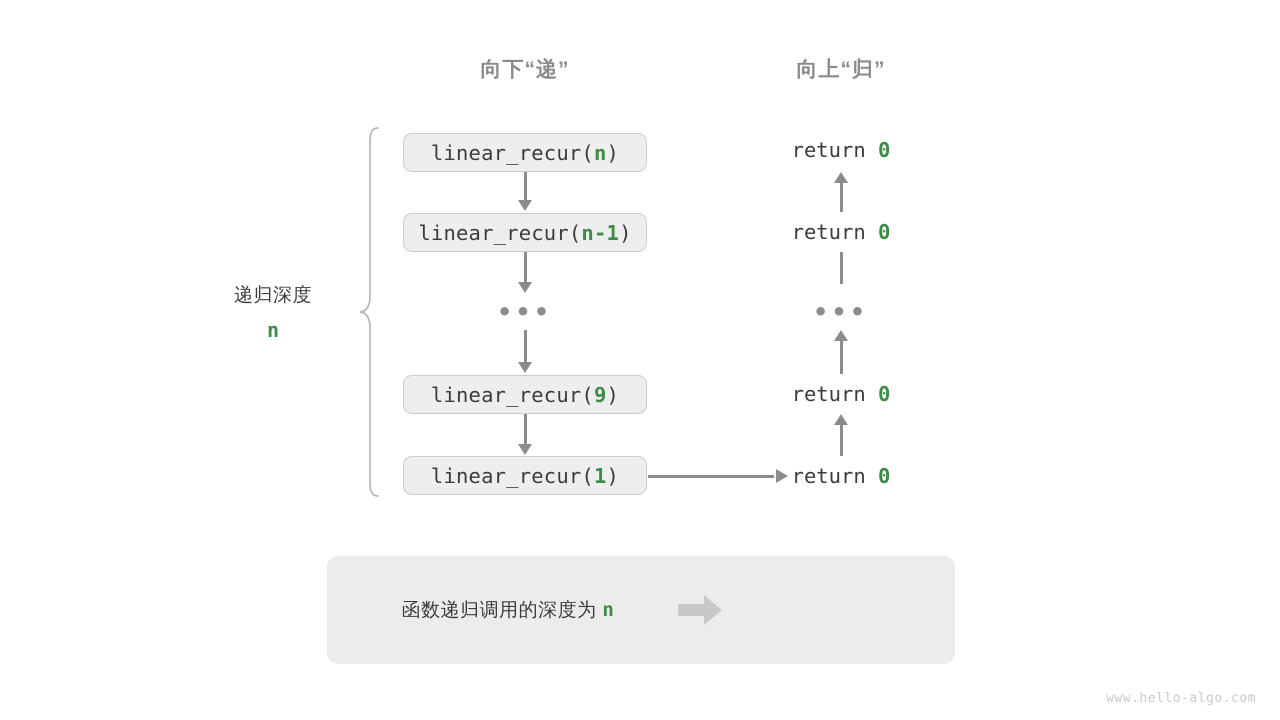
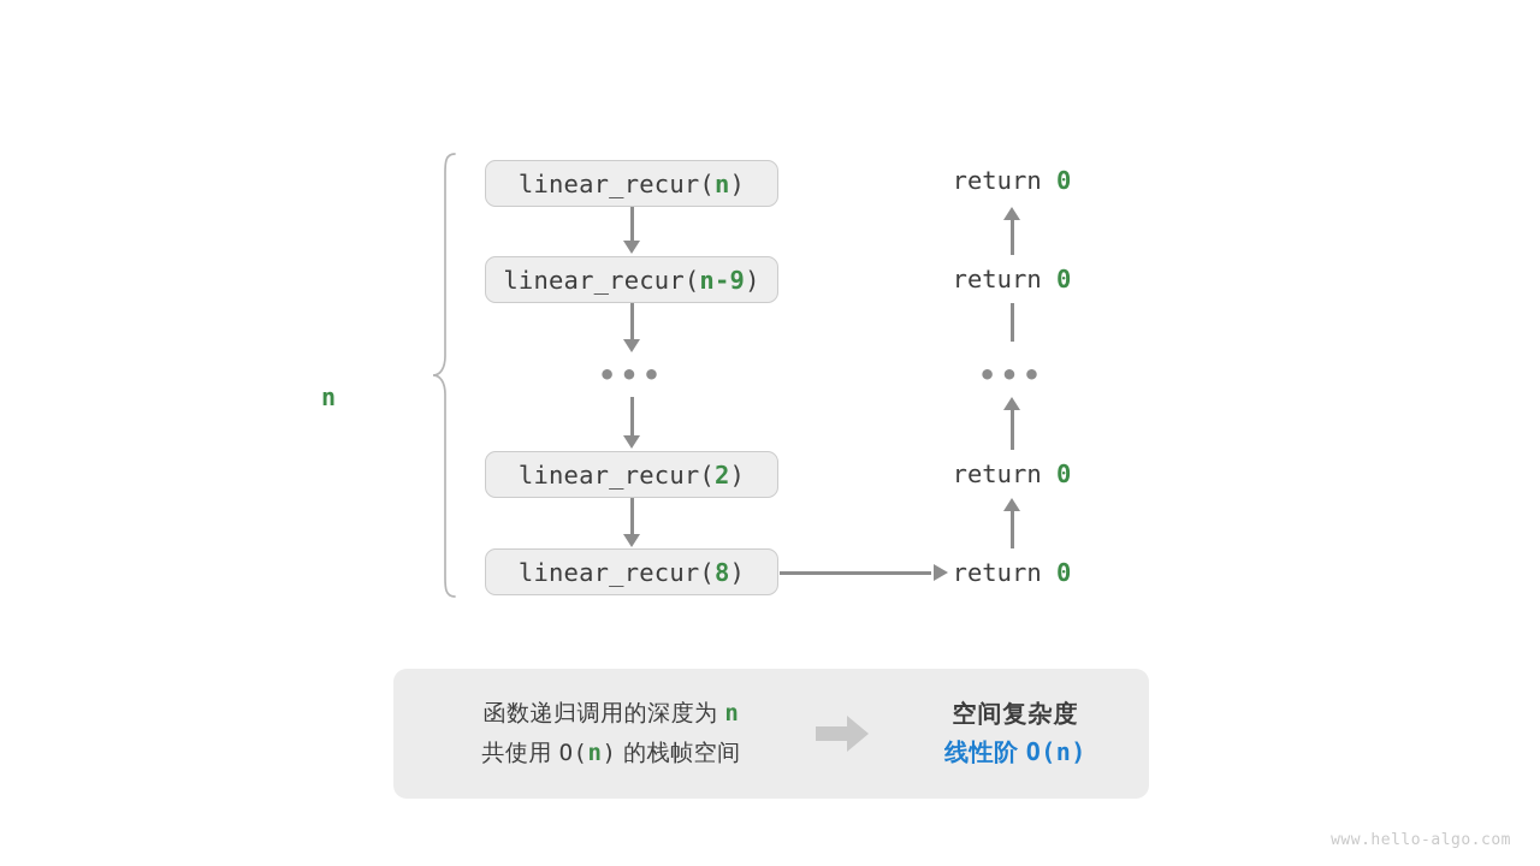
- 向下“递”
- 向上“归”
- 递归深度
  n
  linear_recur(
  n
  )
  linear_recur(
- n-1
+ n-9
  )
  •••
  linear_recur(
- 9
+ 2
  )
  linear_recur(
- 1
+ 8
  )
  return 0
  return 0
  •••
  return 0
  return 0
  函数递归调用的深度为 n
+ 共使用 O(n) 的栈帧空间
+ 空间复杂度
+ 线性阶 O(n)
  www.hello-algo.com
